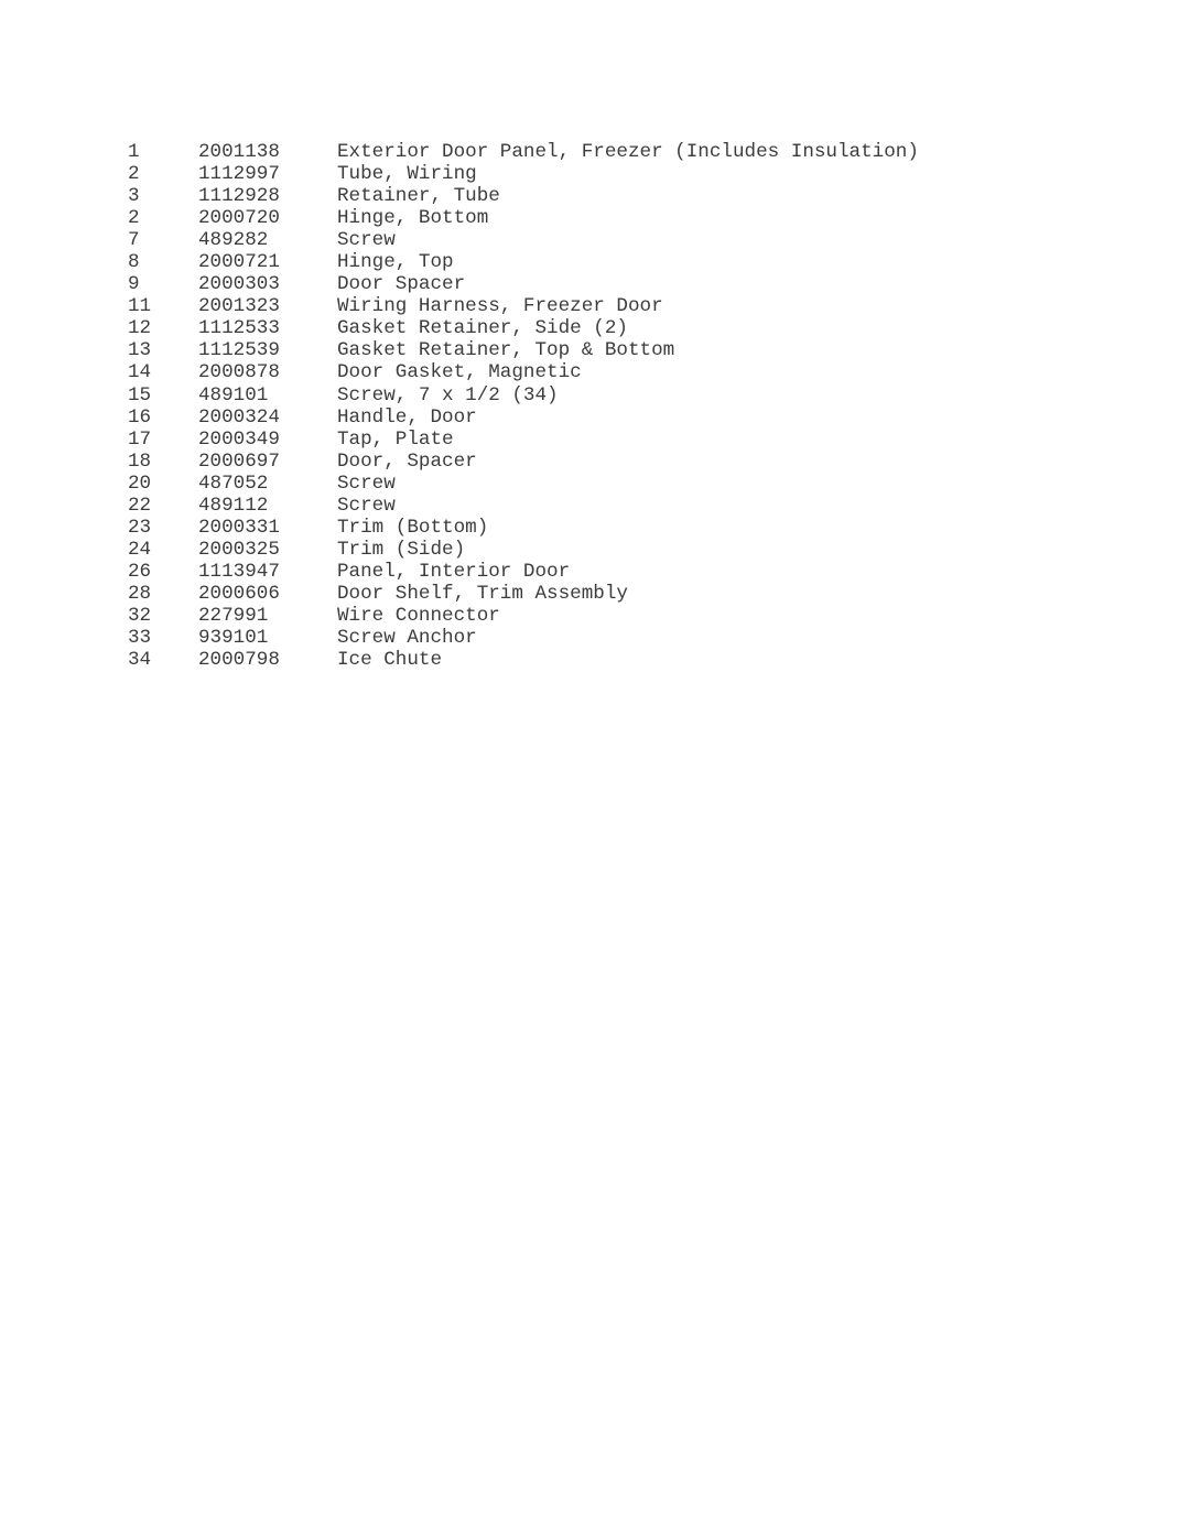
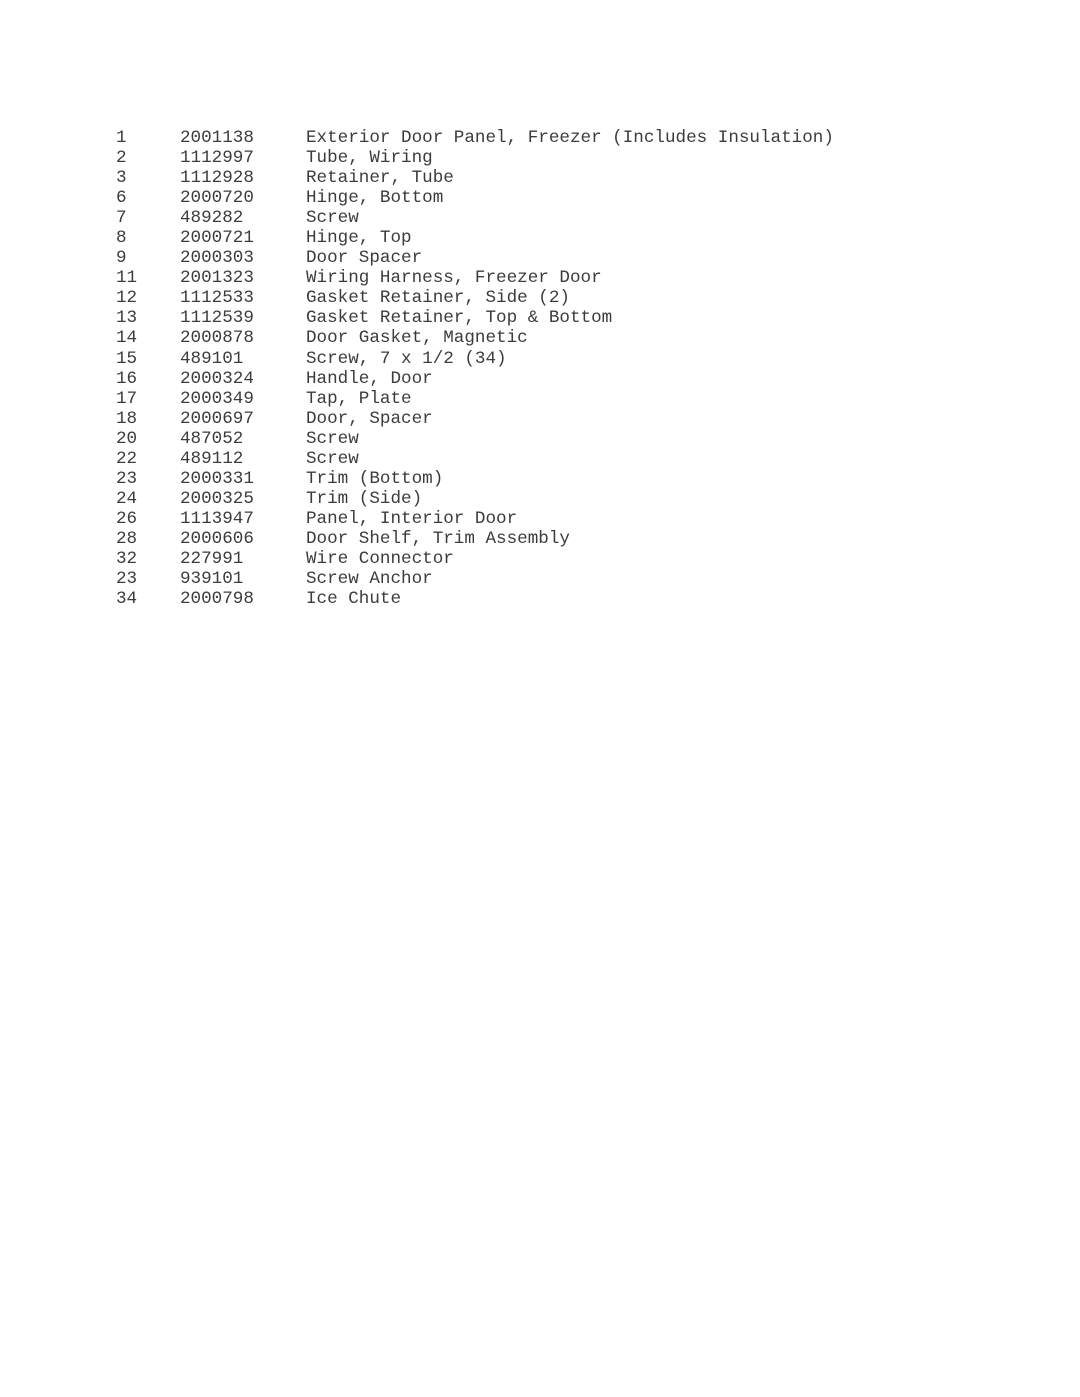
  1 2001138 Exterior Door Panel, Freezer (Includes Insulation)
  2 1112997 Tube, Wiring
  3 1112928 Retainer, Tube
- 2 2000720 Hinge, Bottom
+ 6 2000720 Hinge, Bottom
  7 489282 Screw
  8 2000721 Hinge, Top
  9 2000303 Door Spacer
  11 2001323 Wiring Harness, Freezer Door
  12 1112533 Gasket Retainer, Side (2)
  13 1112539 Gasket Retainer, Top & Bottom
  14 2000878 Door Gasket, Magnetic
  15 489101 Screw, 7 x 1/2 (34)
  16 2000324 Handle, Door
  17 2000349 Tap, Plate
  18 2000697 Door, Spacer
  20 487052 Screw
  22 489112 Screw
  23 2000331 Trim (Bottom)
  24 2000325 Trim (Side)
  26 1113947 Panel, Interior Door
  28 2000606 Door Shelf, Trim Assembly
  32 227991 Wire Connector
- 33 939101 Screw Anchor
+ 23 939101 Screw Anchor
  34 2000798 Ice Chute
